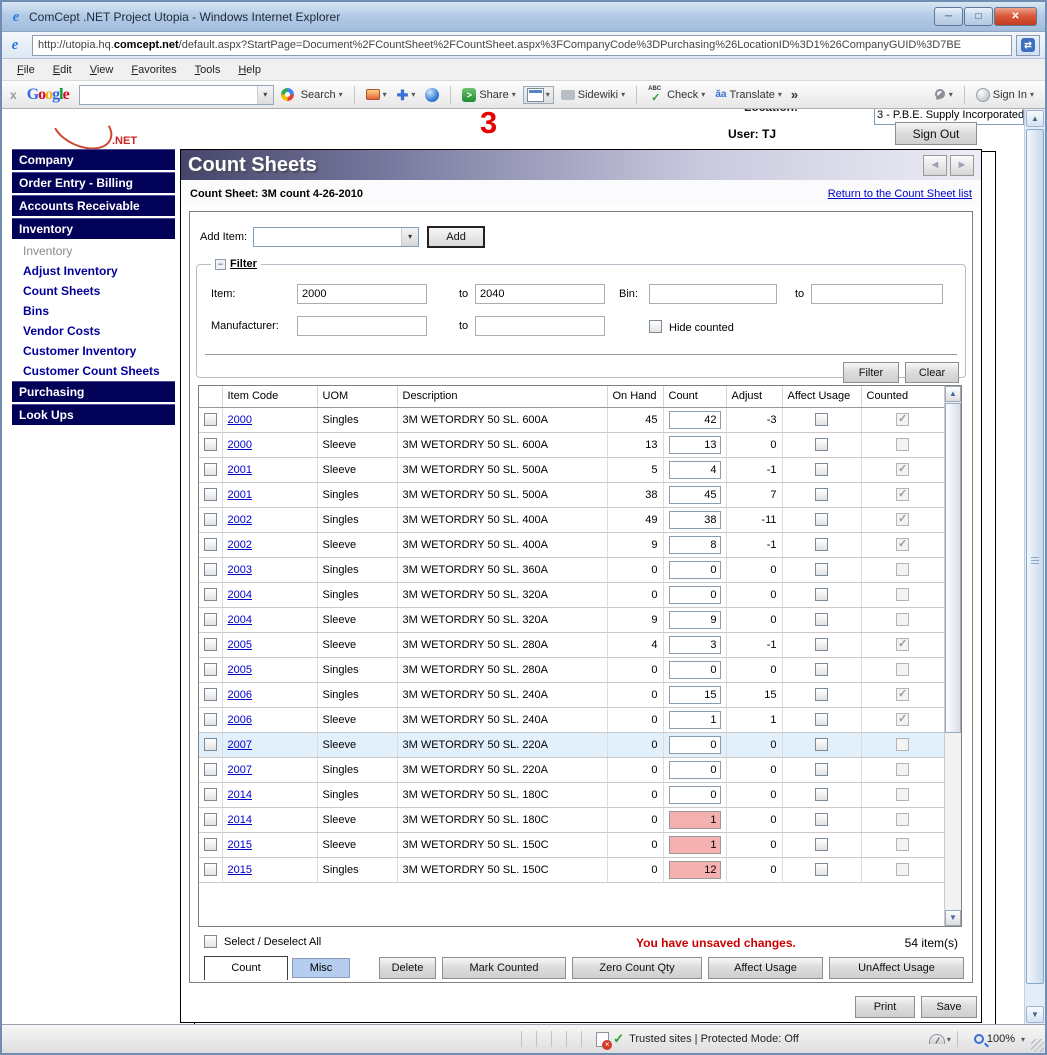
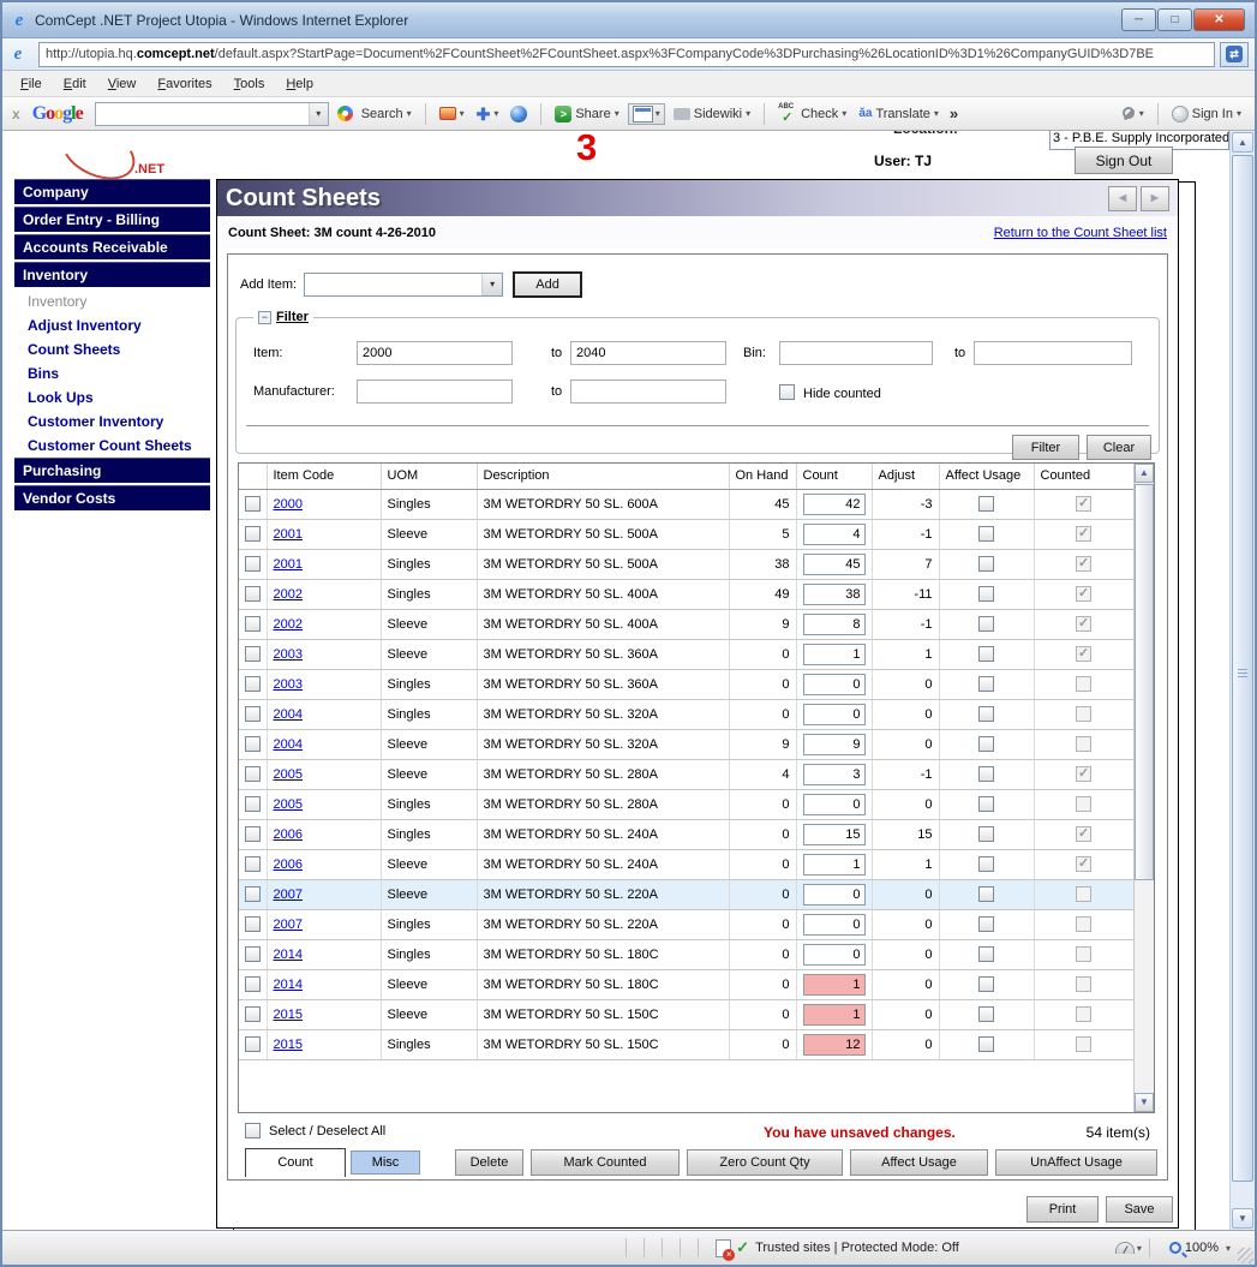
  e
  ComCept .NET Project Utopia - Windows Internet Explorer
  ─
  □
  ✕
  e
  http://utopia.hq.comcept.net/default.aspx?StartPage=Document%2FCountSheet%2FCountSheet.aspx%3FCompanyCode%3DPurchasing%26LocationID%3D1%26CompanyGUID%3D7BE
  ⇄
  File
  Edit
  View
  Favorites
  Tools
  Help
  x
  Google
  ▾
  Search
  ▾
  ▾
  ✚
  ▾
  >
  Share
  ▾
  ▾
  Sidewiki
  ▾
  ✓
  Check
  ▾
  ăa
  Translate
  ▾
  »
  ▾
  Sign In
  ▾
  .NET
  3
  3 - P.B.E. Supply Incorporated
  User: TJ
  Sign Out
  Company
  Order Entry - Billing
  Accounts Receivable
  Inventory
  Inventory
  Adjust Inventory
  Count Sheets
  Bins
- Vendor Costs
+ Look Ups
  Customer Inventory
  Customer Count Sheets
  Purchasing
- Look Ups
+ Vendor Costs
  Count Sheets
  ◄
  ►
  Count Sheet: 3M count 4-26-2010
  Return to the Count Sheet list
  Add Item:
  ▾
  Add
  −
  Filter
  Item:
  2000
  to
  2040
  Bin:
  to
  Manufacturer:
  to
  Hide counted
  Filter
  Clear
  	Item Code	UOM	Description	On Hand	Count	Adjust	Affect Usage	Counted
  	2000	Singles	3M WETORDRY 50 SL. 600A	45	42	-3
- 	2000	Sleeve	3M WETORDRY 50 SL. 600A	13	13	0
  	2001	Sleeve	3M WETORDRY 50 SL. 500A	5	4	-1
  	2001	Singles	3M WETORDRY 50 SL. 500A	38	45	7
  	2002	Singles	3M WETORDRY 50 SL. 400A	49	38	-11
  	2002	Sleeve	3M WETORDRY 50 SL. 400A	9	8	-1
+ 	2003	Sleeve	3M WETORDRY 50 SL. 360A	0	1	1
  	2003	Singles	3M WETORDRY 50 SL. 360A	0	0	0
  	2004	Singles	3M WETORDRY 50 SL. 320A	0	0	0
  	2004	Sleeve	3M WETORDRY 50 SL. 320A	9	9	0
  	2005	Sleeve	3M WETORDRY 50 SL. 280A	4	3	-1
  	2005	Singles	3M WETORDRY 50 SL. 280A	0	0	0
  	2006	Singles	3M WETORDRY 50 SL. 240A	0	15	15
  	2006	Sleeve	3M WETORDRY 50 SL. 240A	0	1	1
  	2007	Sleeve	3M WETORDRY 50 SL. 220A	0	0	0
  	2007	Singles	3M WETORDRY 50 SL. 220A	0	0	0
  	2014	Singles	3M WETORDRY 50 SL. 180C	0	0	0
  	2014	Sleeve	3M WETORDRY 50 SL. 180C	0	1	0
  	2015	Sleeve	3M WETORDRY 50 SL. 150C	0	1	0
  	2015	Singles	3M WETORDRY 50 SL. 150C	0	12	0
  ▲
  ▼
  Select / Deselect All
  You have unsaved changes.
  54 item(s)
  Count
  Misc
  Delete
  Mark Counted
  Zero Count Qty
  Affect Usage
  UnAffect Usage
  Print
  Save
  ▲
  ▼
  ✓
  Trusted sites | Protected Mode: Off
  ▾
  100%
  ▾
